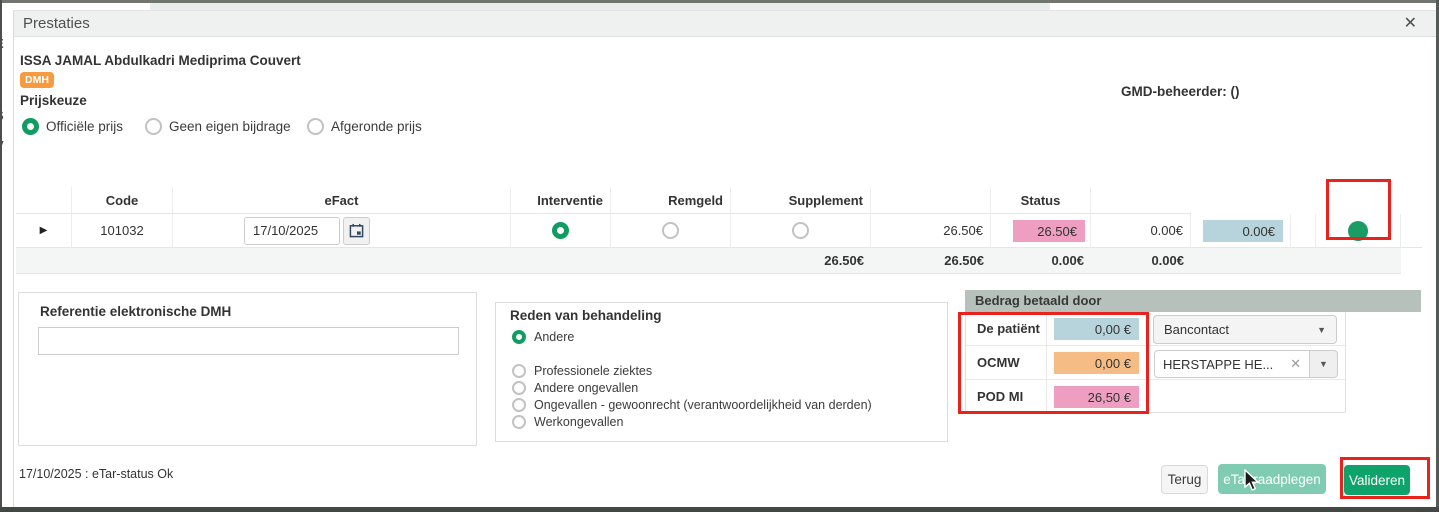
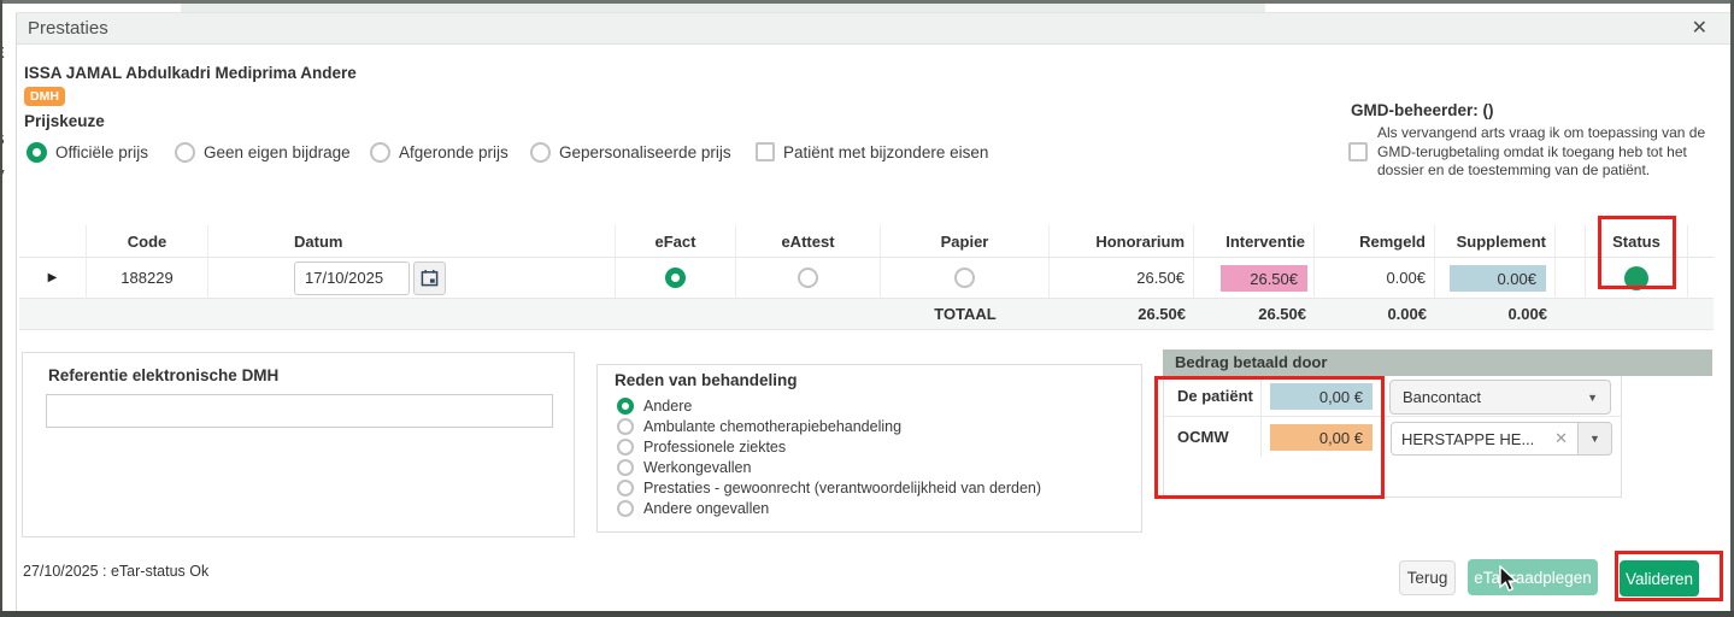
  Prestaties
  ✕
- ISSA JAMAL Abdulkadri Mediprima Couvert
+ ISSA JAMAL Abdulkadri Mediprima Andere
  DMH
  Prijskeuze
  Officiële prijs
  Geen eigen bijdrage
  Afgeronde prijs
+ Gepersonaliseerde prijs
+ Patiënt met bijzondere eisen
  GMD-beheerder: ()
+ Als vervangend arts vraag ik om toepassing van de GMD-terugbetaling omdat ik toegang heb tot het dossier en de toestemming van de patiënt.
  Code
+ Datum
  eFact
+ eAttest
+ Papier
+ Honorarium
  Interventie
  Remgeld
  Supplement
  Status
  ▶
- 101032
+ 188229
  17/10/2025
  26.50€
  26.50€
  0.00€
  0.00€
+ TOTAAL
  26.50€
  26.50€
  0.00€
  0.00€
  Referentie elektronische DMH
  Reden van behandeling
  Andere
+ Ambulante chemotherapiebehandeling
  Professionele ziektes
- Andere ongevallen
+ Werkongevallen
- Ongevallen - gewoonrecht (verantwoordelijkheid van derden)
+ Prestaties - gewoonrecht (verantwoordelijkheid van derden)
- Werkongevallen
+ Andere ongevallen
  Bedrag betaald door
  De patiënt
  0,00 €
  OCMW
  0,00 €
- POD MI
- 26,50 €
  Bancontact
  ▼
  HERSTAPPE HE...
  ✕
  ▼
- 17/10/2025 : eTar-status Ok
+ 27/10/2025 : eTar-status Ok
  Terug
  eTaaadplegen
  Valideren
